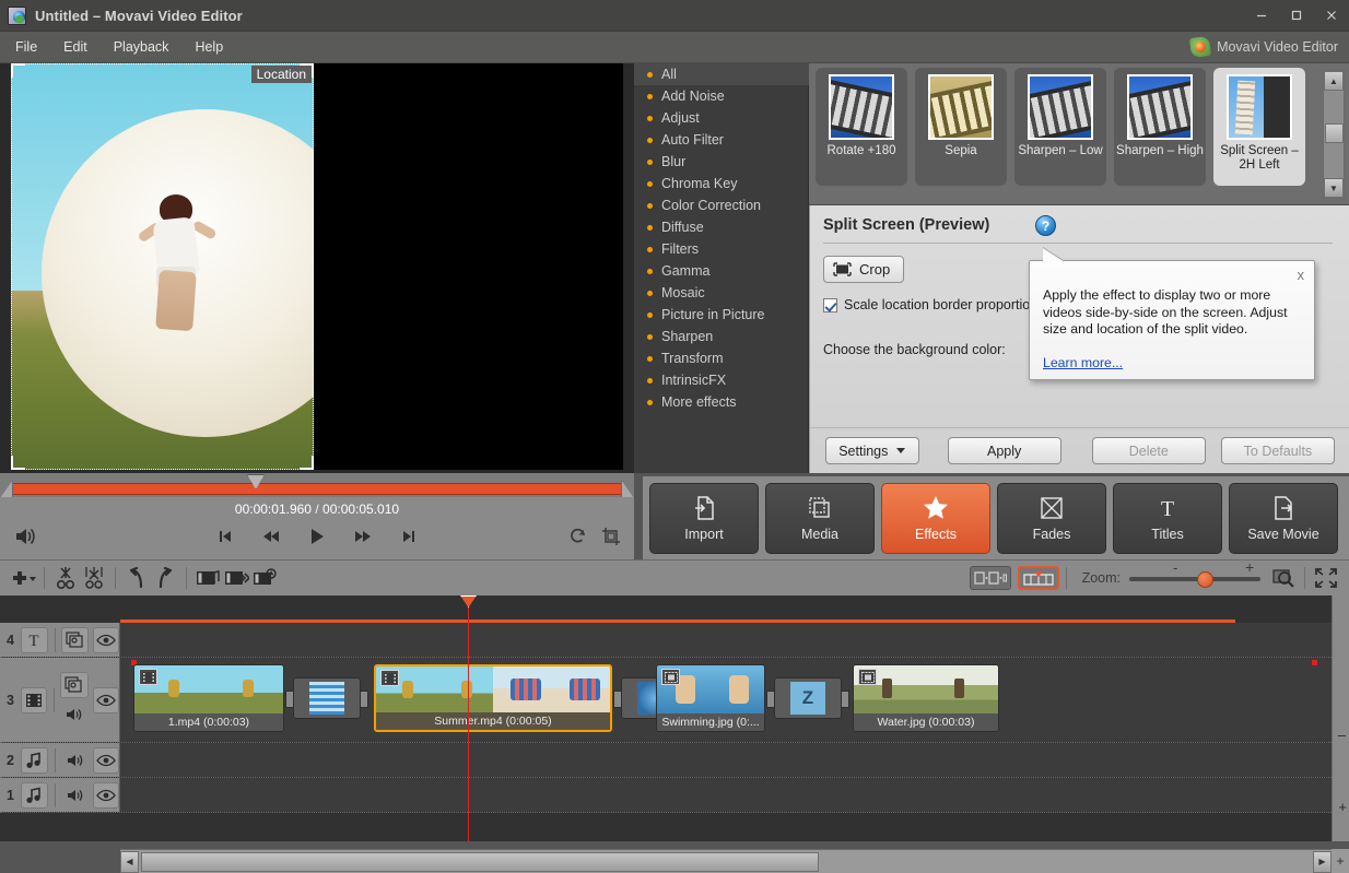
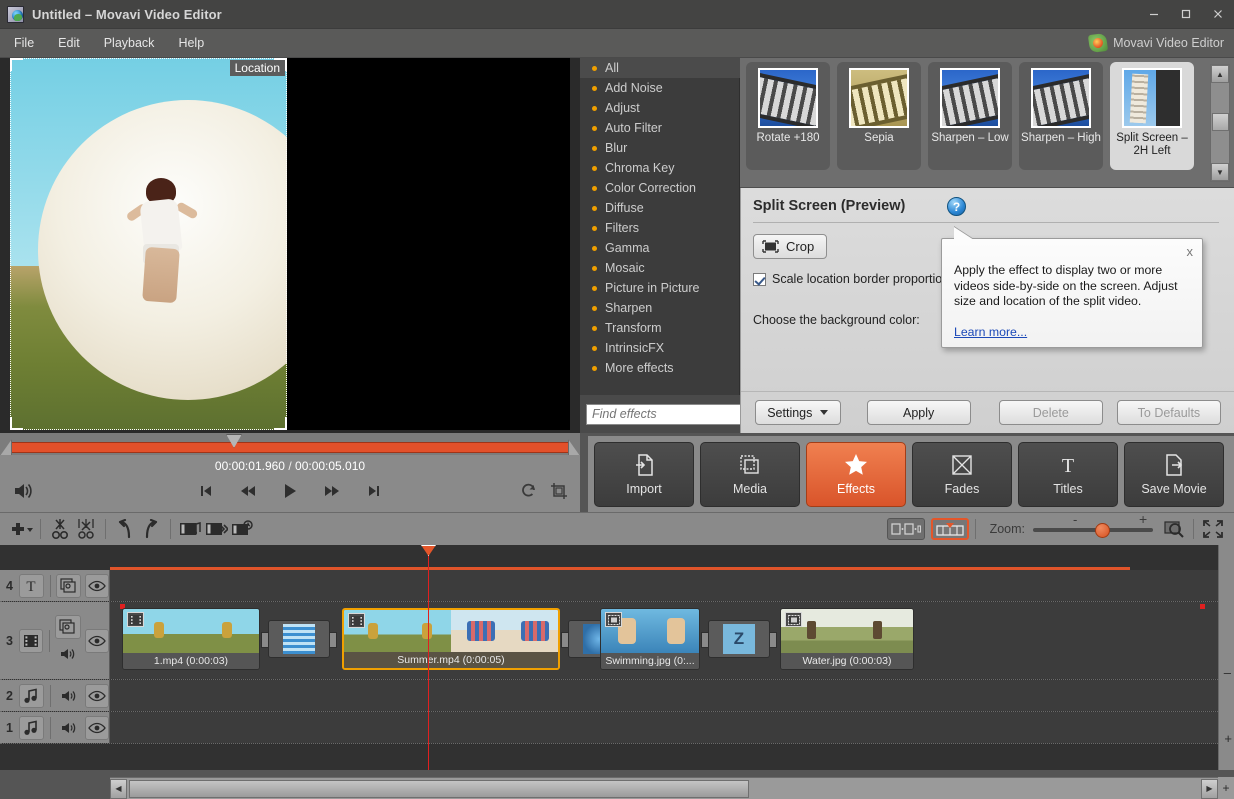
  Untitled – Movavi Video Editor
  File
  Edit
  Playback
  Help
  Movavi Video Editor
  Location
  00:00:01.960 / 00:00:05.010
  All
  Add Noise
  Adjust
  Auto Filter
  Blur
  Chroma Key
  Color Correction
  Diffuse
  Filters
  Gamma
  Mosaic
  Picture in Picture
  Sharpen
  Transform
  IntrinsicFX
  More effects
+ Find effects
  Rotate +180
  Sepia
  Sharpen – Low
  Sharpen – High
  Split Screen – 2H Left
  ▲
  ▼
  Split Screen (Preview)
  ?
  Crop
  Scale location border proportio
  Choose the background color:
  Settings
  Apply
  Delete
  To Defaults
  x
  Apply the effect to display two or more videos side-by-side on the screen. Adjust size and location of the split video.
  Learn more...
  Import
  Media
  Effects
  Fades
  T
  Titles
  Save Movie
  Zoom:
  -
  +
  4
  T
  3
  1.mp4 (0:00:03)
  Summer.mp4 (0:00:05)
  Swimming.jpg (0:...
  Z
  Water.jpg (0:00:03)
  2
  1
  –
  +
  ◀
  ▶
  +
